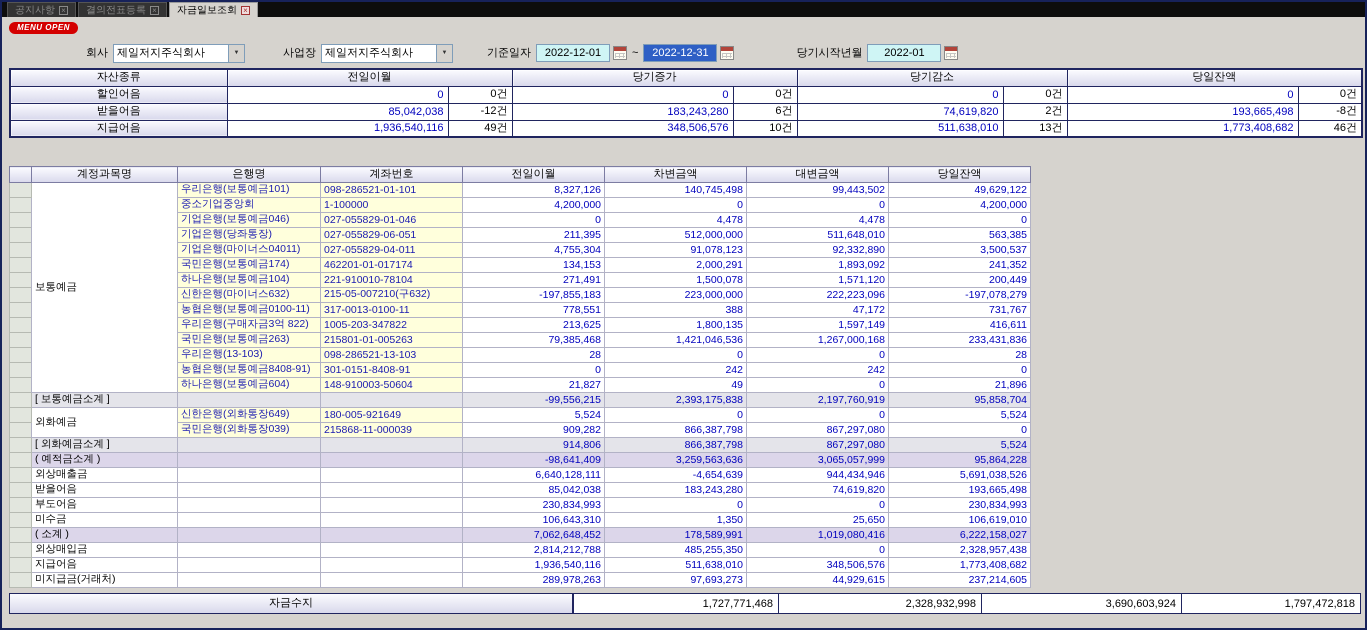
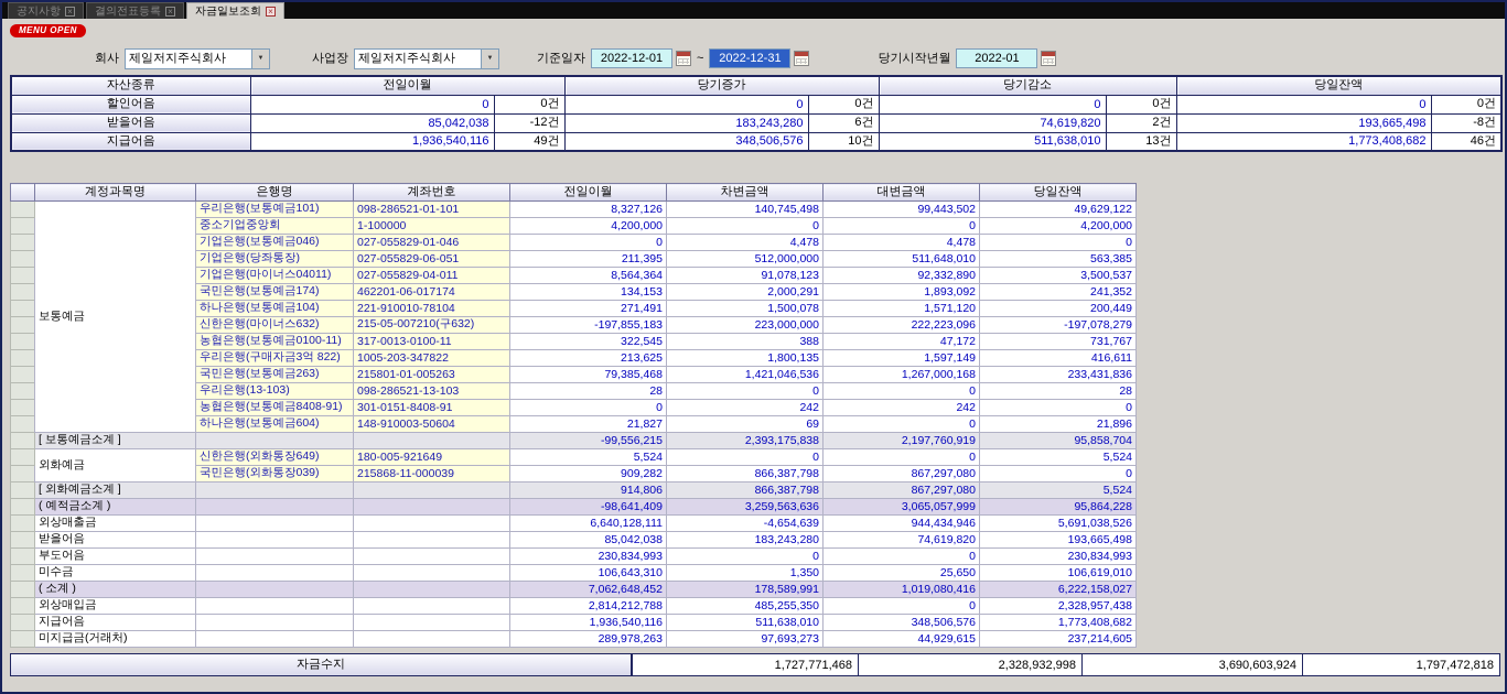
  공지사항
  ×
  결의전표등록
  ×
  자금일보조회
  ×
  MENU OPEN
  회사
  제일저지주식회사
  사업장
  제일저지주식회사
  기준일자
  2022-12-01
  ~
  2022-12-31
  당기시작년월
  2022-01
  자산종류	전일이월	당기증가	당기감소	당일잔액
  할인어음	0	0건	0	0건	0	0건	0	0건
  받을어음	85,042,038	-12건	183,243,280	6건	74,619,820	2건	193,665,498	-8건
  지급어음	1,936,540,116	49건	348,506,576	10건	511,638,010	13건	1,773,408,682	46건
  	계정과목명	은행명	계좌번호	전일이월	차변금액	대변금액	당일잔액
  	보통예금	우리은행(보통예금101)	098-286521-01-101	8,327,126	140,745,498	99,443,502	49,629,122
  	중소기업중앙회	1-100000	4,200,000	0	0	4,200,000
  	기업은행(보통예금046)	027-055829-01-046	0	4,478	4,478	0
  	기업은행(당좌통장)	027-055829-06-051	211,395	512,000,000	511,648,010	563,385
- 	기업은행(마이너스04011)	027-055829-04-011	4,755,304	91,078,123	92,332,890	3,500,537
+ 	기업은행(마이너스04011)	027-055829-04-011	8,564,364	91,078,123	92,332,890	3,500,537
- 	국민은행(보통예금174)	462201-01-017174	134,153	2,000,291	1,893,092	241,352
+ 	국민은행(보통예금174)	462201-06-017174	134,153	2,000,291	1,893,092	241,352
  	하나은행(보통예금104)	221-910010-78104	271,491	1,500,078	1,571,120	200,449
  	신한은행(마이너스632)	215-05-007210(구632)	-197,855,183	223,000,000	222,223,096	-197,078,279
- 	농협은행(보통예금0100-11)	317-0013-0100-11	778,551	388	47,172	731,767
+ 	농협은행(보통예금0100-11)	317-0013-0100-11	322,545	388	47,172	731,767
  	우리은행(구매자금3억 822)	1005-203-347822	213,625	1,800,135	1,597,149	416,611
  	국민은행(보통예금263)	215801-01-005263	79,385,468	1,421,046,536	1,267,000,168	233,431,836
  	우리은행(13-103)	098-286521-13-103	28	0	0	28
  	농협은행(보통예금8408-91)	301-0151-8408-91	0	242	242	0
- 	하나은행(보통예금604)	148-910003-50604	21,827	49	0	21,896
+ 	하나은행(보통예금604)	148-910003-50604	21,827	69	0	21,896
  	[ 보통예금소계 ]			-99,556,215	2,393,175,838	2,197,760,919	95,858,704
  	외화예금	신한은행(외화통장649)	180-005-921649	5,524	0	0	5,524
  	국민은행(외화통장039)	215868-11-000039	909,282	866,387,798	867,297,080	0
  	[ 외화예금소계 ]			914,806	866,387,798	867,297,080	5,524
  	( 예적금소계 )			-98,641,409	3,259,563,636	3,065,057,999	95,864,228
  	외상매출금			6,640,128,111	-4,654,639	944,434,946	5,691,038,526
  	받을어음			85,042,038	183,243,280	74,619,820	193,665,498
  	부도어음			230,834,993	0	0	230,834,993
  	미수금			106,643,310	1,350	25,650	106,619,010
  	( 소계 )			7,062,648,452	178,589,991	1,019,080,416	6,222,158,027
  	외상매입금			2,814,212,788	485,255,350	0	2,328,957,438
  	지급어음			1,936,540,116	511,638,010	348,506,576	1,773,408,682
  	미지급금(거래처)			289,978,263	97,693,273	44,929,615	237,214,605
  자금수지
  1,727,771,468
  2,328,932,998
  3,690,603,924
  1,797,472,818
